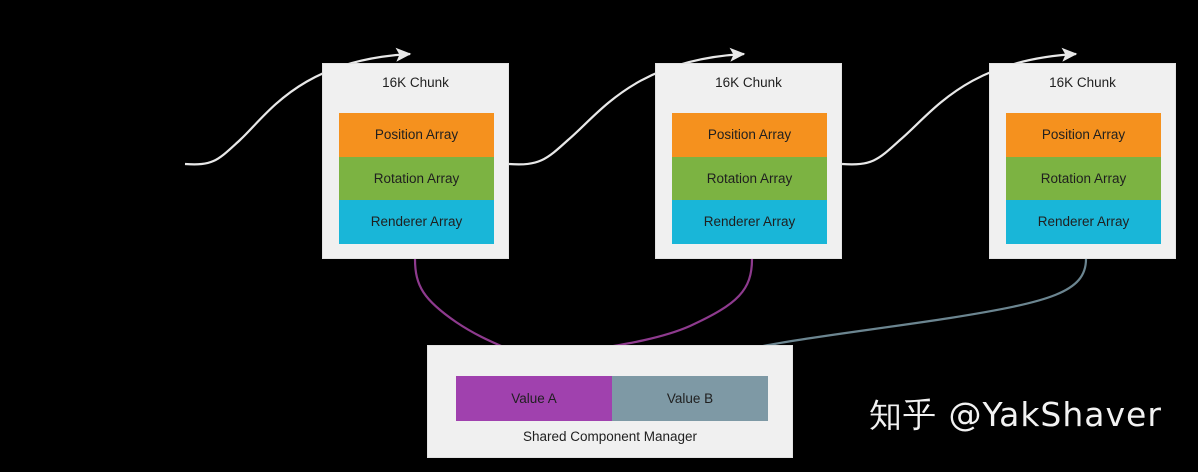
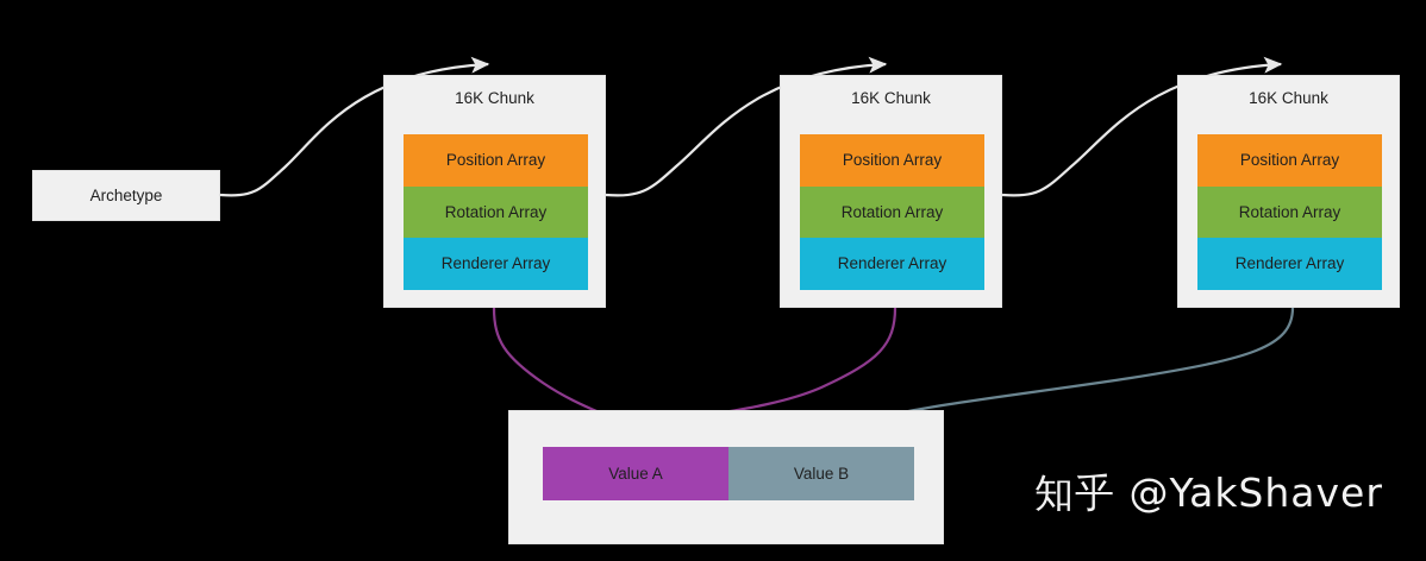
+ Archetype
  16K Chunk
  Position Array
  Rotation Array
  Renderer Array
  16K Chunk
  Position Array
  Rotation Array
  Renderer Array
  16K Chunk
  Position Array
  Rotation Array
  Renderer Array
  Value A
  Value B
- Shared Component Manager
  知乎 @YakShaver
